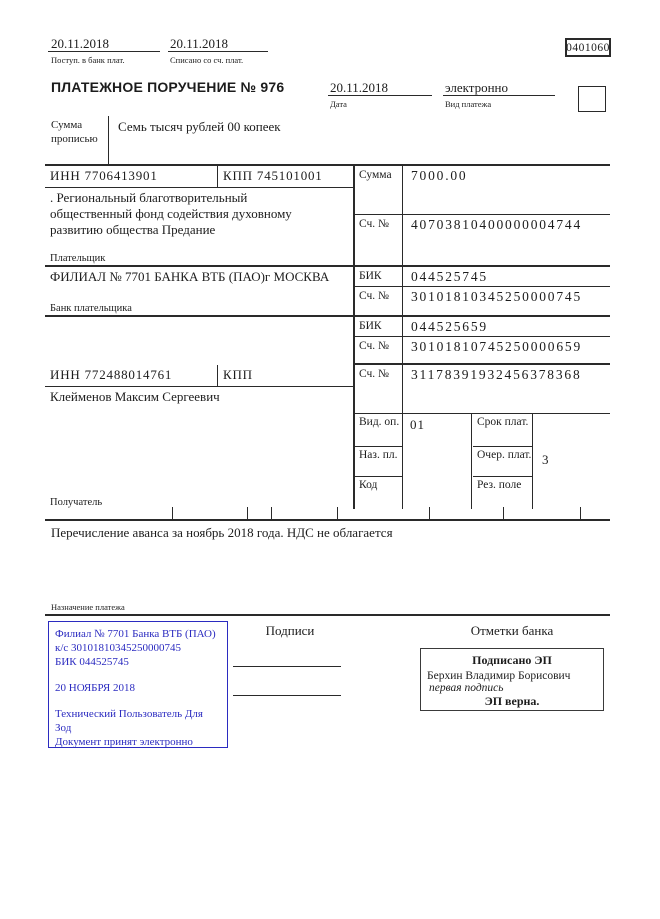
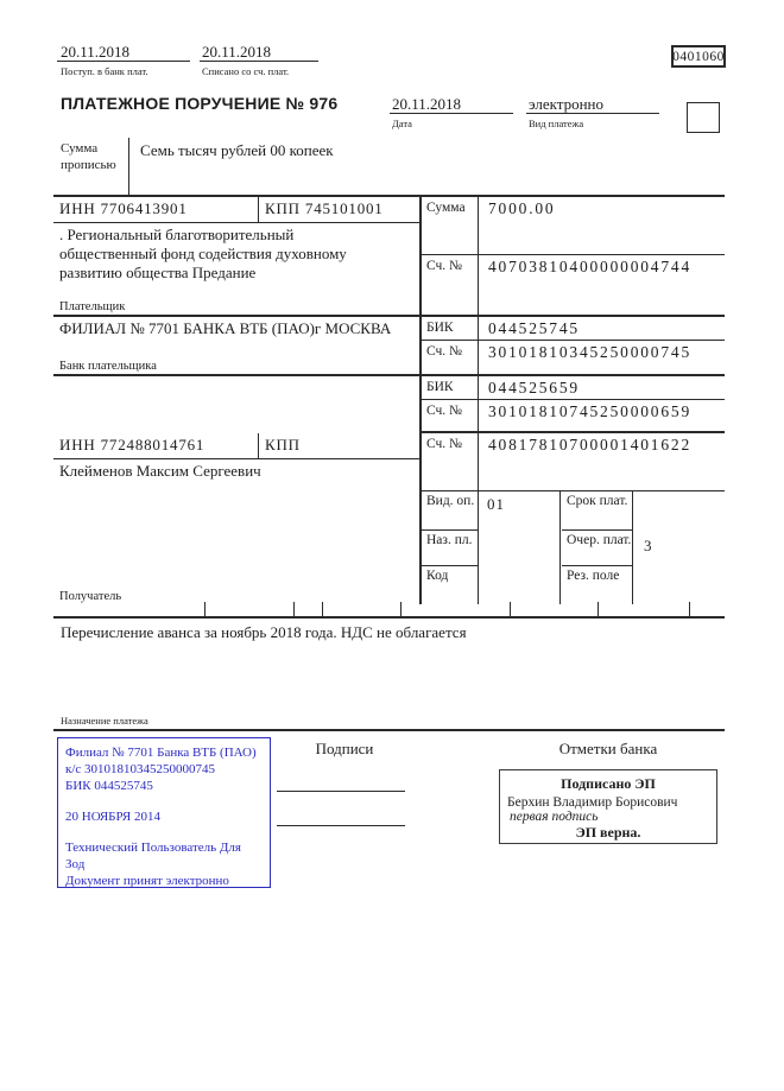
  20.11.2018
  Поступ. в банк плат.
  20.11.2018
  Списано со сч. плат.
  0401060
  ПЛАТЕЖНОЕ ПОРУЧЕНИЕ № 976
  20.11.2018
  Дата
  электронно
  Вид платежа
  Сумма прописью
  Семь тысяч рублей 00 копеек
  ИНН 7706413901
  КПП 745101001
  . Региональный благотворительный
  общественный фонд содействия духовному
  развитию общества Предание
  Плательщик
  ФИЛИАЛ № 7701 БАНКА ВТБ (ПАО)г МОСКВА
  Банк плательщика
  ИНН 772488014761
  КПП
  Клейменов Максим Сергеевич
  Получатель
  Сумма
  7000.00
  Сч. №
  40703810400000004744
  БИК
  044525745
  Сч. №
  30101810345250000745
  БИК
  044525659
  Сч. №
  30101810745250000659
  Сч. №
- 31178391932456378368
+ 40817810700001401622
  Вид. оп.
  Наз. пл.
  Код
  01
  Срок плат.
  Очер. плат.
  Рез. поле
  3
  Перечисление аванса за ноябрь 2018 года. НДС не облагается
  Назначение платежа
  Филиал № 7701 Банка ВТБ (ПАО)
  к/с 30101810345250000745
  БИК 044525745
- 20 НОЯБРЯ 2018
+ 20 НОЯБРЯ 2014
  Технический Пользователь Для
  Зод
  Документ принят электронно
  Подписи
  Отметки банка
  Подписано ЭП
  Берхин Владимир Борисович
  первая подпись
  ЭП верна.
